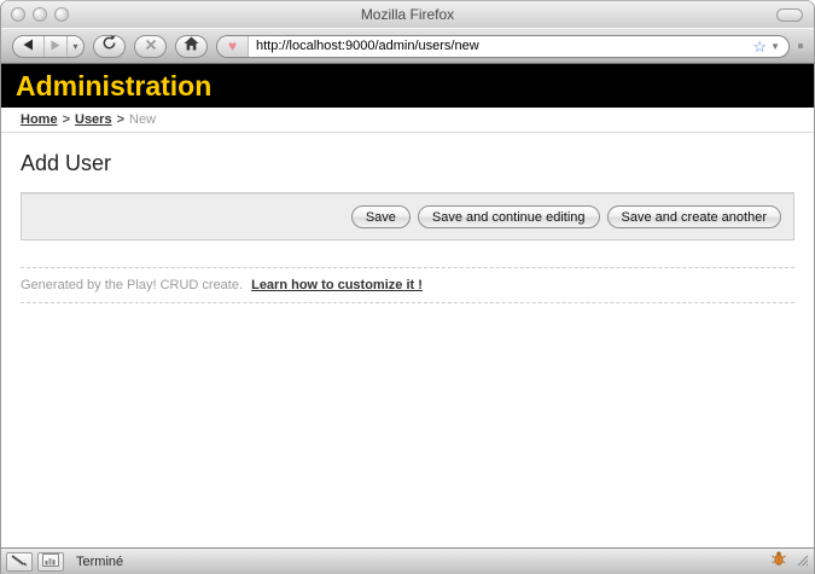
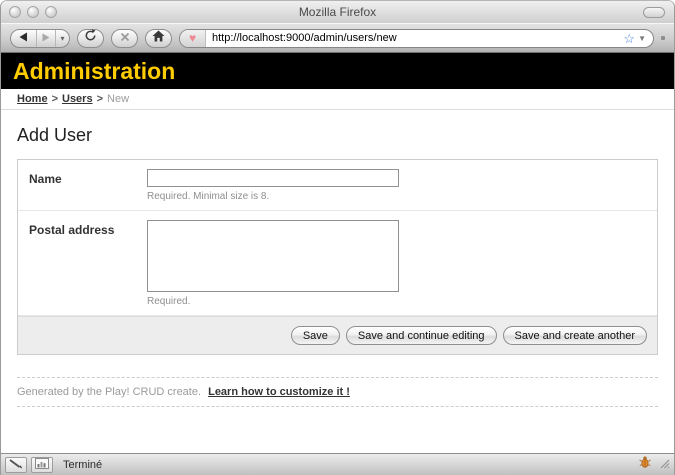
  Mozilla Firefox
  ▾
  ♥
  http://localhost:9000/admin/users/new
  ☆
  ▼
  Administration
  Home
  >
  Users
  >
  New
  Add User
+ Name
+ Required. Minimal size is 8.
+ Postal address
+ Required.
  Save
  Save and continue editing
  Save and create another
  Generated by the Play! CRUD create. Learn how to customize it !
  Terminé
